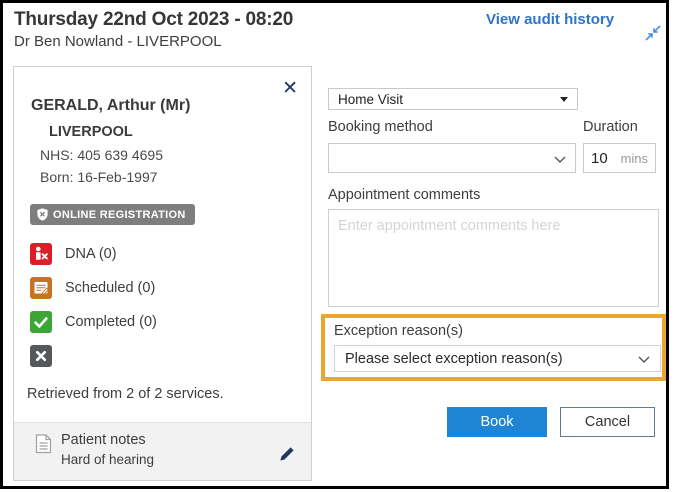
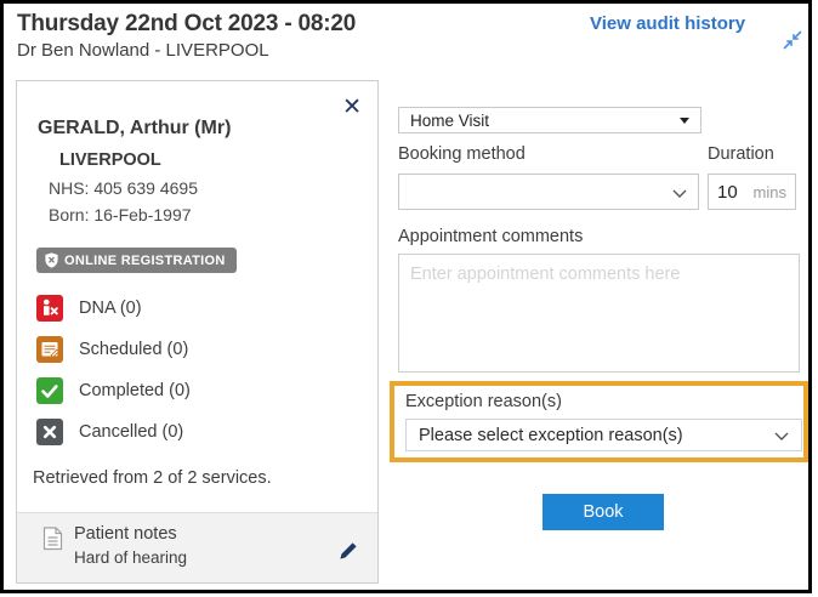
  Thursday 22nd Oct 2023 - 08:20
  Dr Ben Nowland - LIVERPOOL
  View audit history
  ✕
  GERALD, Arthur (Mr)
  LIVERPOOL
  NHS: 405 639 4695
  Born: 16-Feb-1997
  ONLINE REGISTRATION
  DNA (0)
  Scheduled (0)
  Completed (0)
+ Cancelled (0)
  Retrieved from 2 of 2 services.
  Patient notes
  Hard of hearing
  Home Visit
  Booking method
  Duration
  10
  mins
  Appointment comments
  Enter appointment comments here
  Exception reason(s)
  Please select exception reason(s)
  Book
- Cancel
